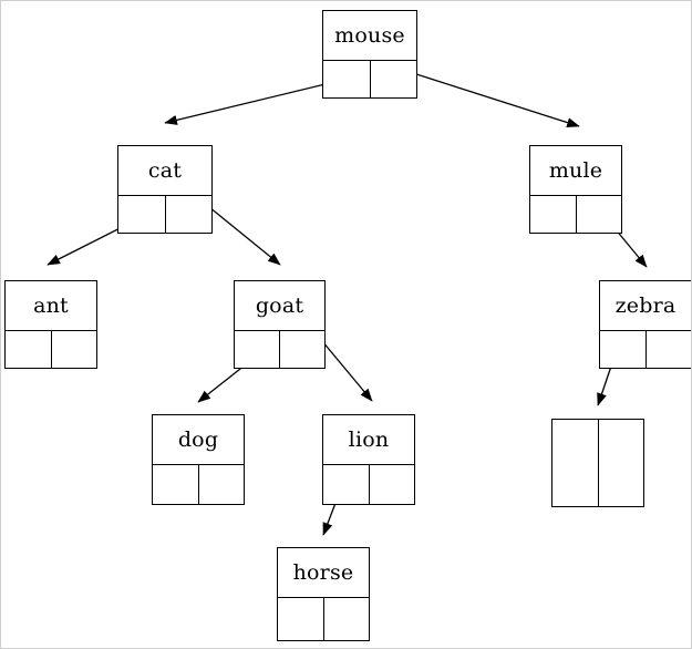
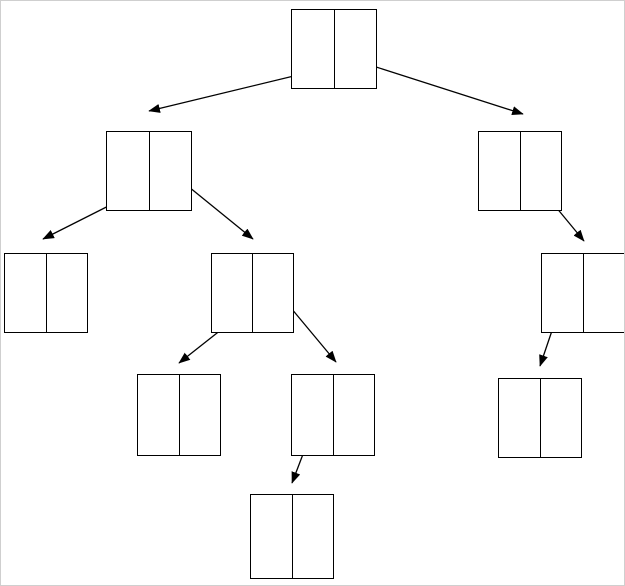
- mouse
- cat
- mule
- ant
- goat
- zebra
- dog
- lion
- horse
